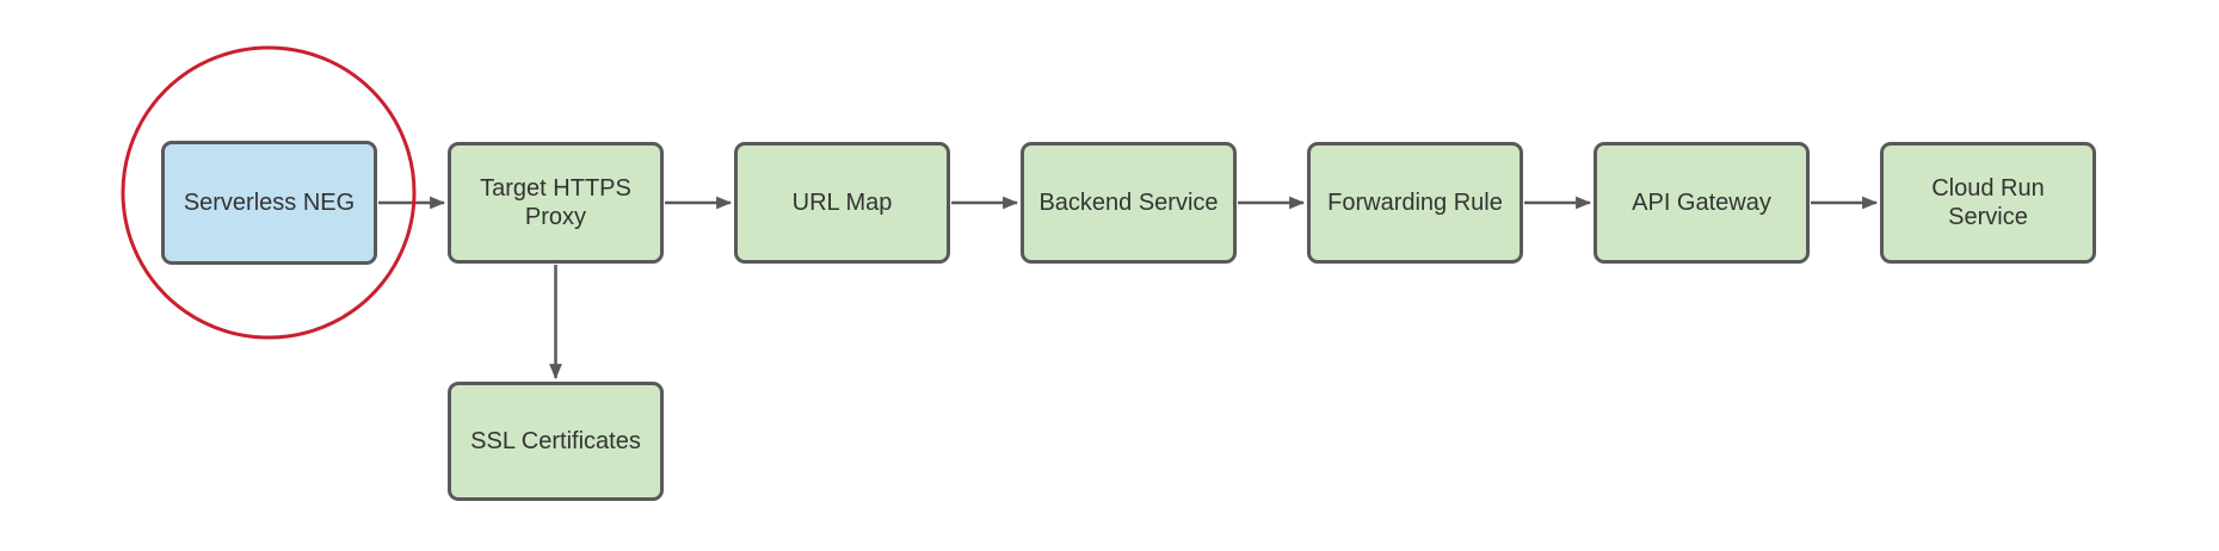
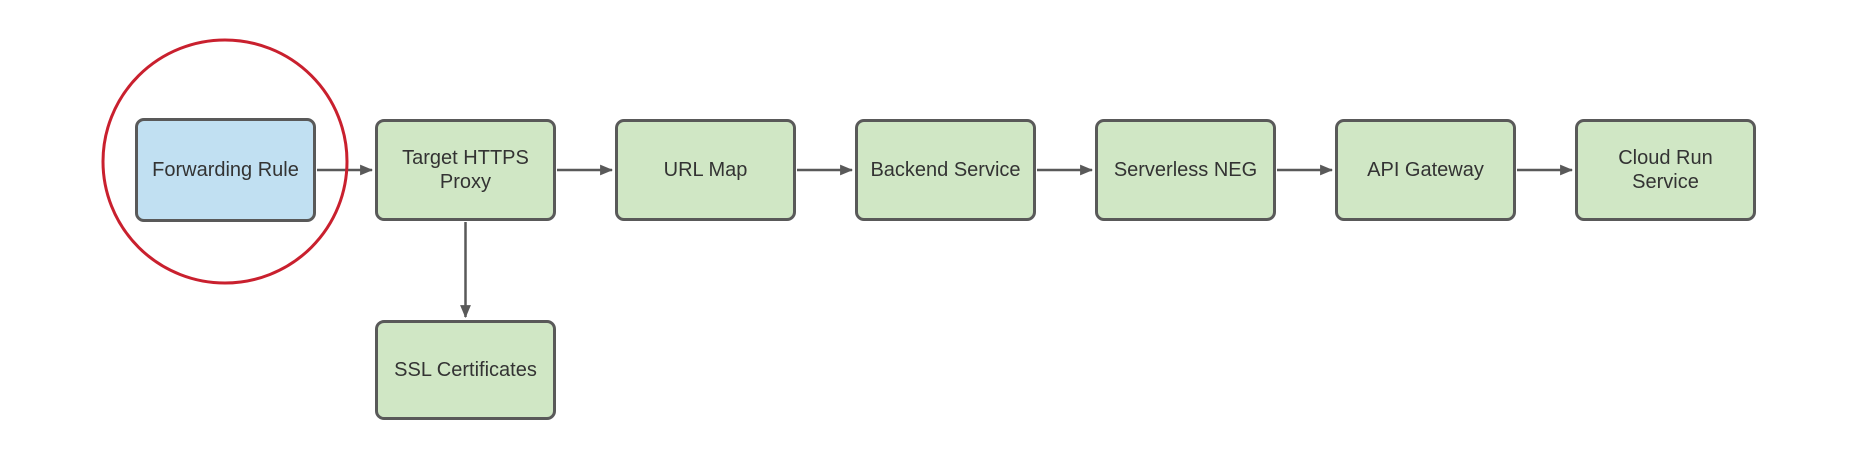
- Serverless NEG
+ Forwarding Rule
  Target HTTPS
  Proxy
  URL Map
  Backend Service
- Forwarding Rule
+ Serverless NEG
  API Gateway
  Cloud Run
  Service
  SSL Certificates
